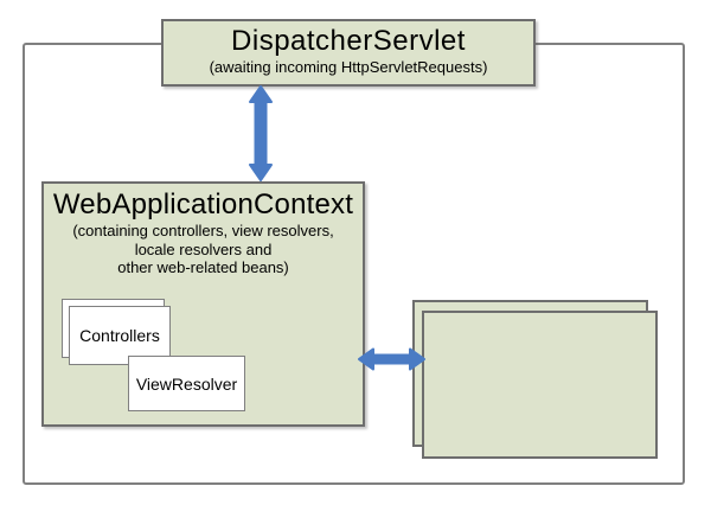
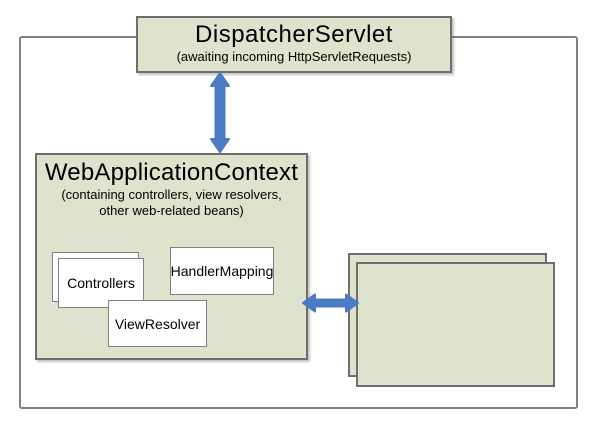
  DispatcherServlet
  (awaiting incoming HttpServletRequests)
  WebApplicationContext
  (containing controllers, view resolvers,
- locale resolvers and
  other web-related beans)
  Controllers
+ HandlerMapping
  ViewResolver
